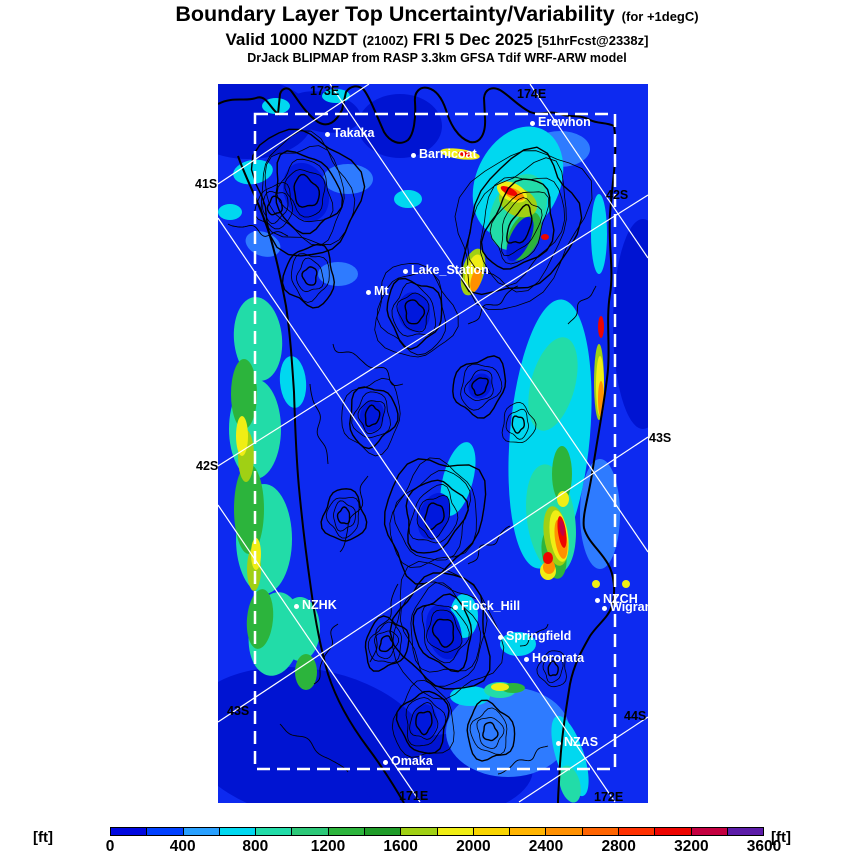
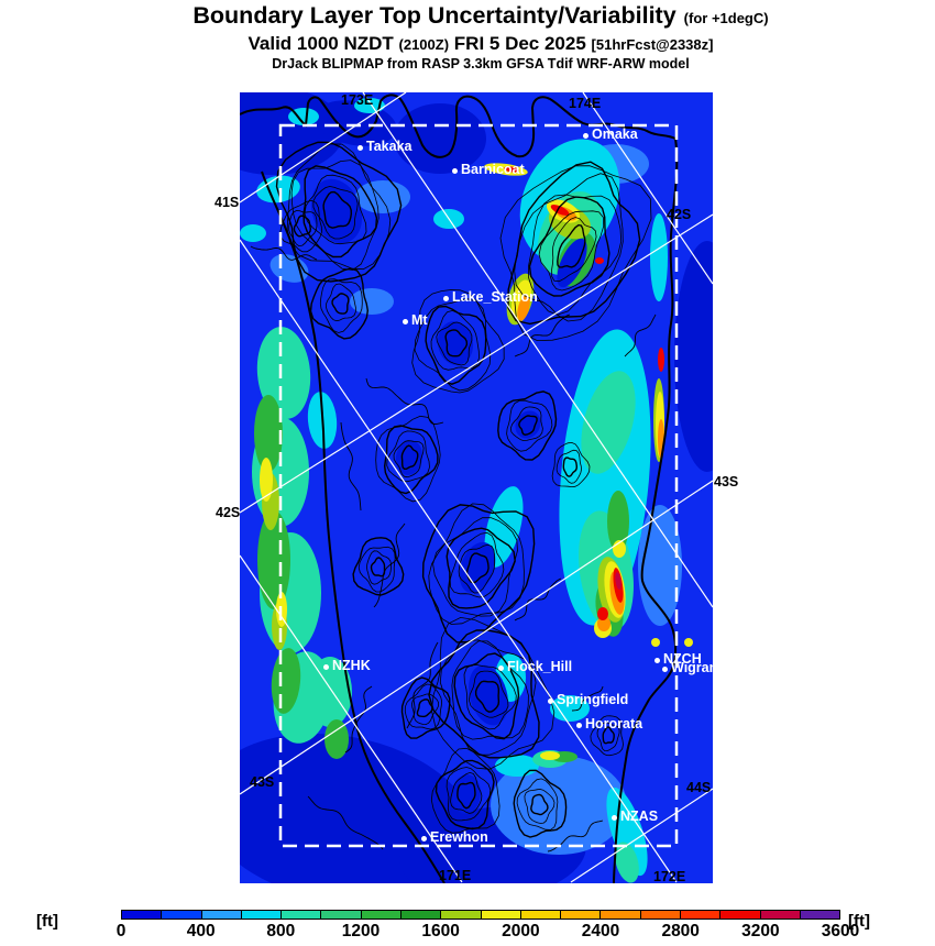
  Boundary Layer Top Uncertainty/Variability (for +1degC)
  Valid 1000 NZDT (2100Z) FRI 5 Dec 2025 [51hrFcst@2338z]
  DrJack BLIPMAP from RASP 3.3km GFSA Tdif WRF-ARW model
  Takaka
  Barnicoat
- Erewhon
+ Omaka
  Lake_Station
  Mt
  NZHK
  Flock_Hill
  NZCH
  Wigra
  Springfield
  Hororata
  NZAS
- Omaka
+ Erewhon
  41S
  42S
  43S
  42S
  43S
  44S
  173E
  174E
  171E
  172E
  0
  400
  800
  1200
  1600
  2000
  2400
  2800
  3200
  3600
  [ft]
  [ft]
